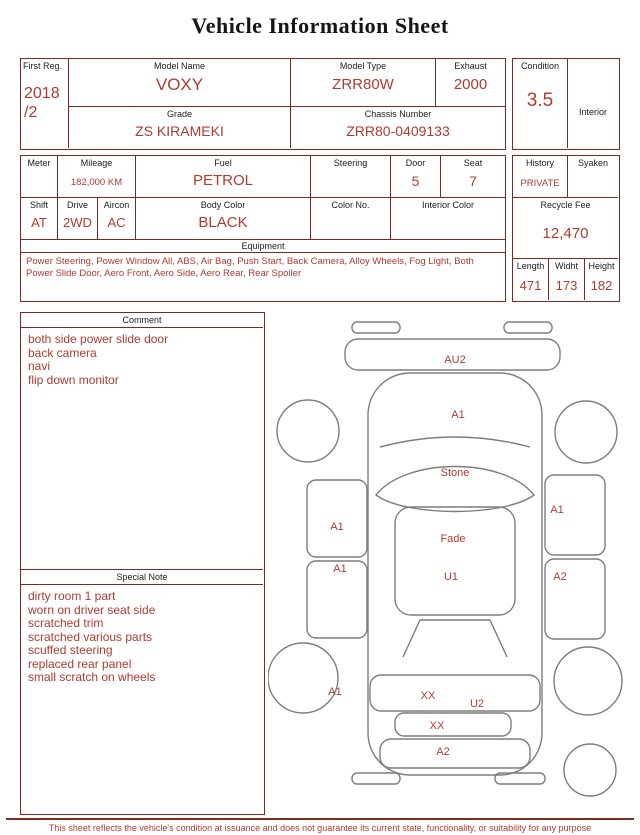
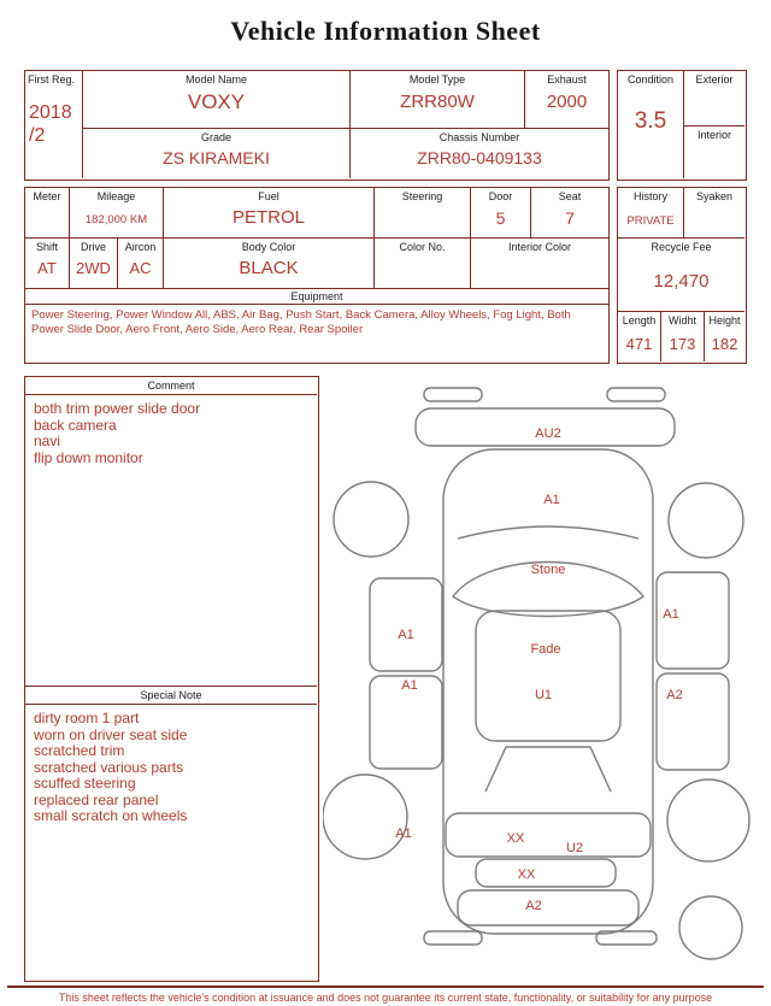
  Vehicle Information Sheet
  First Reg.
  2018
  /2
  Model Name
  VOXY
  Model Type
  ZRR80W
  Exhaust
  2000
  Grade
  ZS KIRAMEKI
  Chassis Number
  ZRR80-0409133
  Condition
  3.5
+ Exterior
  Interior
  Meter
  Mileage
  182,000 KM
  Fuel
  PETROL
  Steering
  Door
  5
  Seat
  7
  Shift
  AT
  Drive
  2WD
  Aircon
  AC
  Body Color
  BLACK
  Color No.
  Interior Color
  Equipment
  Power Steering, Power Window All, ABS, Air Bag, Push Start, Back Camera, Alloy Wheels, Fog Light, Both Power Slide Door, Aero Front, Aero Side, Aero Rear, Rear Spoiler
  History
  PRIVATE
  Syaken
  Recycle Fee
  12,470
  Length
  471
  Widht
  173
  Height
  182
  Comment
- both side power slide door
+ both trim power slide door
  back camera
  navi
  flip down monitor
  Special Note
  dirty room 1 part
  worn on driver seat side
  scratched trim
  scratched various parts
  scuffed steering
  replaced rear panel
  small scratch on wheels
  AU2
  A1
  Stone
  A1
  A1
  Fade
  A1
  U1
  A2
  A1
  XX
  U2
  XX
  A2
  This sheet reflects the vehicle's condition at issuance and does not guarantee its current state, functionality, or suitability for any purpose
